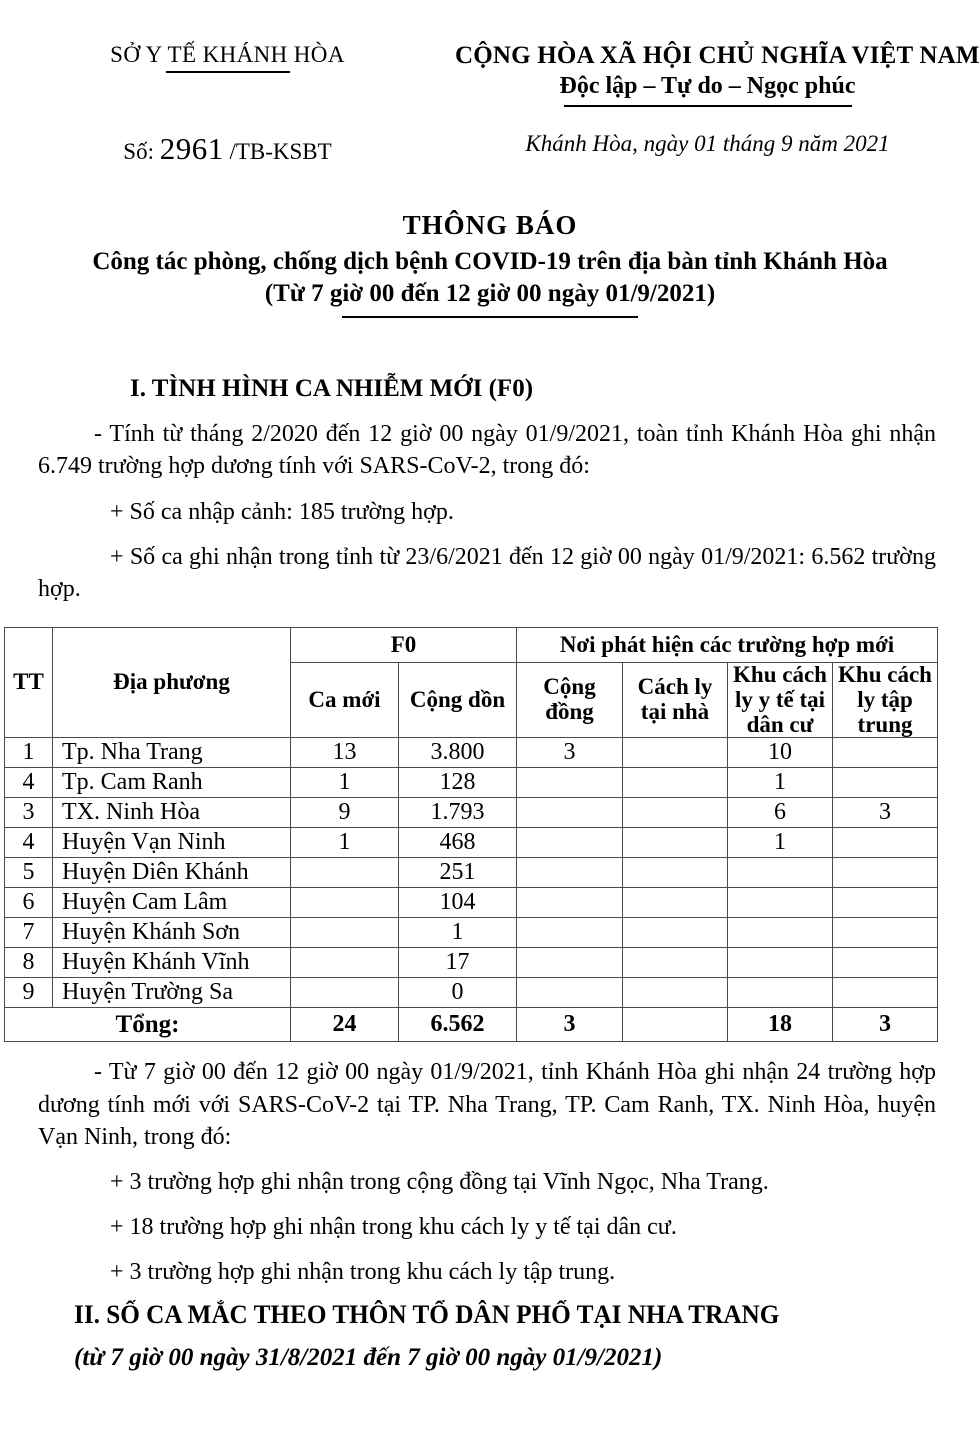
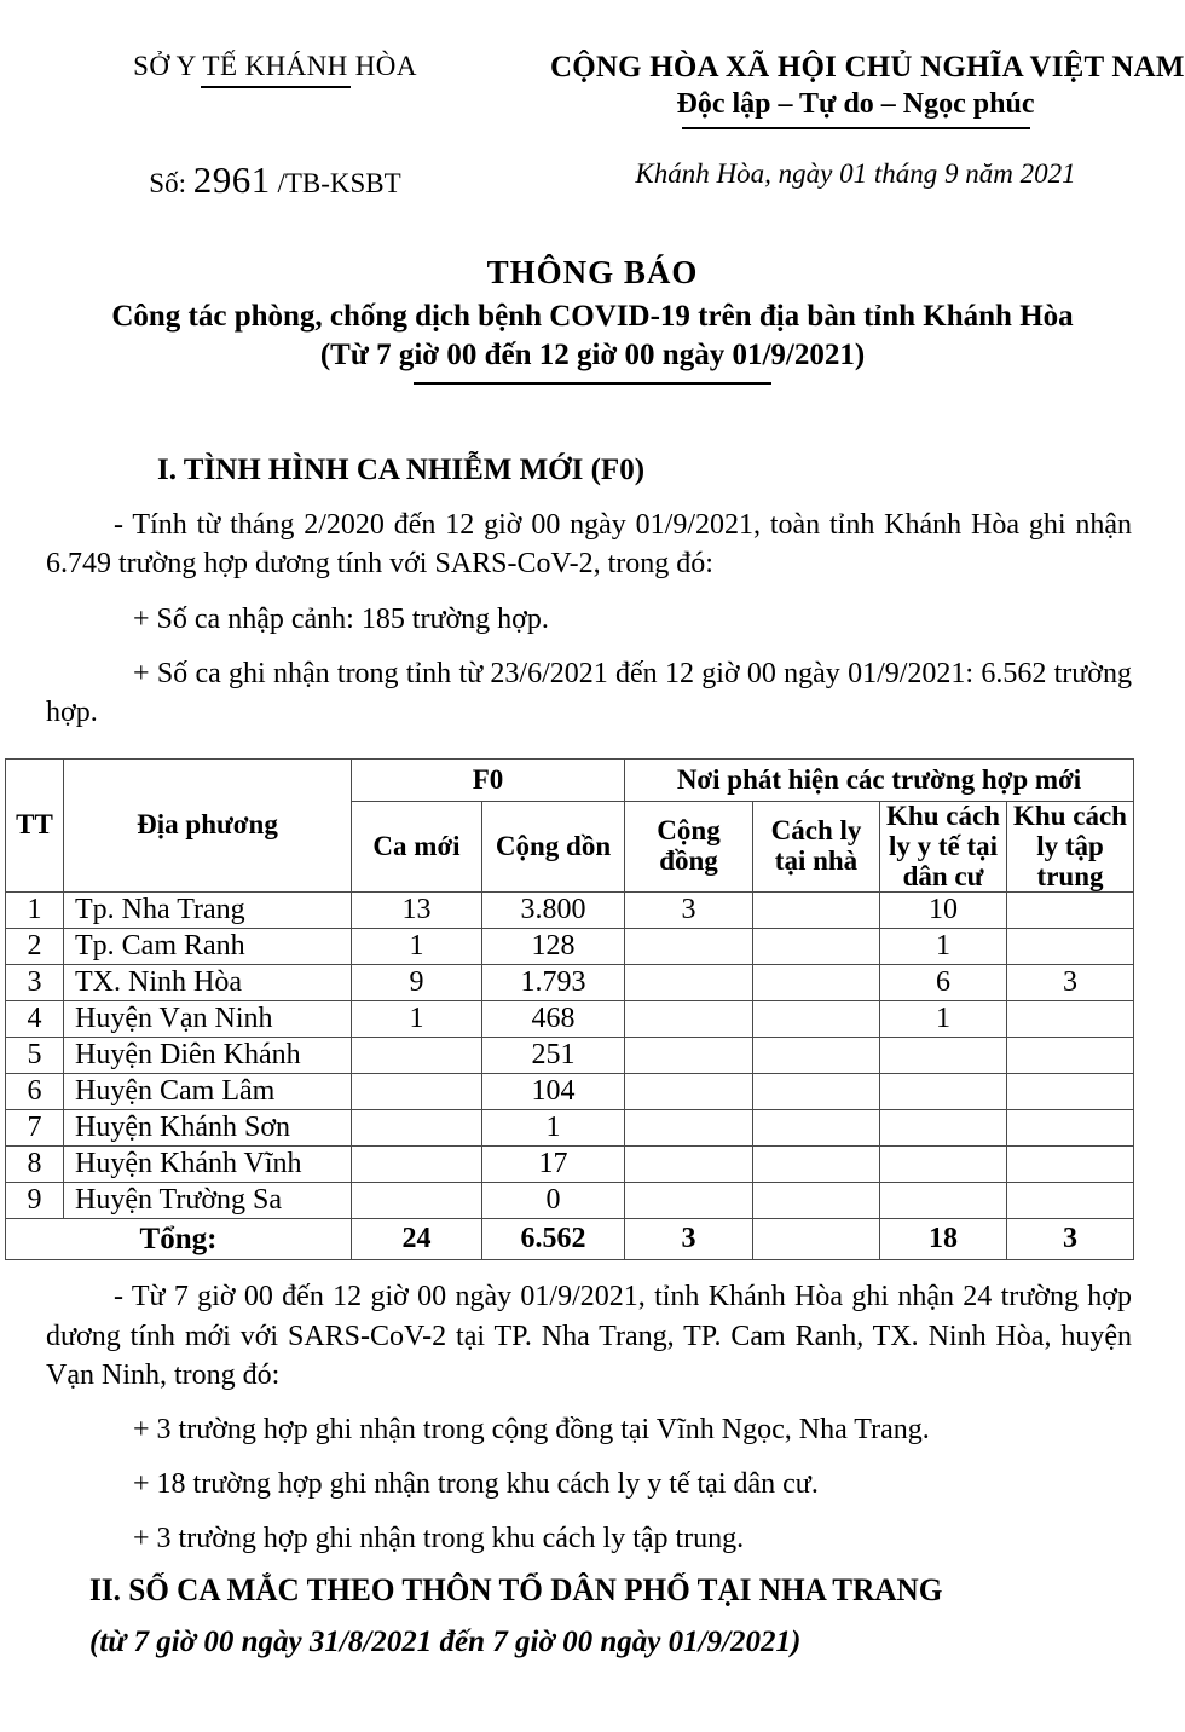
  SỞ Y TẾ KHÁNH HÒA
  CỘNG HÒA XÃ HỘI CHỦ NGHĨA VIỆT NAM
  Độc lập – Tự do – Ngọc phúc
  Số: 2961 /TB-KSBT
  Khánh Hòa, ngày 01 tháng 9 năm 2021
  THÔNG BÁO
  Công tác phòng, chống dịch bệnh COVID-19 trên địa bàn tỉnh Khánh Hòa
  (Từ 7 giờ 00 đến 12 giờ 00 ngày 01/9/2021)
  I. TÌNH HÌNH CA NHIỄM MỚI (F0)
  - Tính từ tháng 2/2020 đến 12 giờ 00 ngày 01/9/2021, toàn tỉnh Khánh Hòa ghi nhận 6.749 trường hợp dương tính với SARS-CoV-2, trong đó:
  + Số ca nhập cảnh: 185 trường hợp.
  + Số ca ghi nhận trong tỉnh từ 23/6/2021 đến 12 giờ 00 ngày 01/9/2021: 6.562 trường hợp.
  TT	Địa phương	F0	Nơi phát hiện các trường hợp mới
  Ca mới	Cộng dồn	Cộng đồng	Cách ly tại nhà	Khu cách ly y tế tại dân cư	Khu cách ly tập trung
  1	Tp. Nha Trang	13	3.800	3		10
- 4	Tp. Cam Ranh	1	128			1
+ 2	Tp. Cam Ranh	1	128			1
  3	TX. Ninh Hòa	9	1.793			6	3
  4	Huyện Vạn Ninh	1	468			1
  5	Huyện Diên Khánh		251
  6	Huyện Cam Lâm		104
  7	Huyện Khánh Sơn		1
  8	Huyện Khánh Vĩnh		17
  9	Huyện Trường Sa		0
  Tổng:	24	6.562	3		18	3
  - Từ 7 giờ 00 đến 12 giờ 00 ngày 01/9/2021, tỉnh Khánh Hòa ghi nhận 24 trường hợp dương tính mới với SARS-CoV-2 tại TP. Nha Trang, TP. Cam Ranh, TX. Ninh Hòa, huyện Vạn Ninh, trong đó:
  + 3 trường hợp ghi nhận trong cộng đồng tại Vĩnh Ngọc, Nha Trang.
  + 18 trường hợp ghi nhận trong khu cách ly y tế tại dân cư.
  + 3 trường hợp ghi nhận trong khu cách ly tập trung.
  II. SỐ CA MẮC THEO THÔN TỔ DÂN PHỐ TẠI NHA TRANG
  (từ 7 giờ 00 ngày 31/8/2021 đến 7 giờ 00 ngày 01/9/2021)
